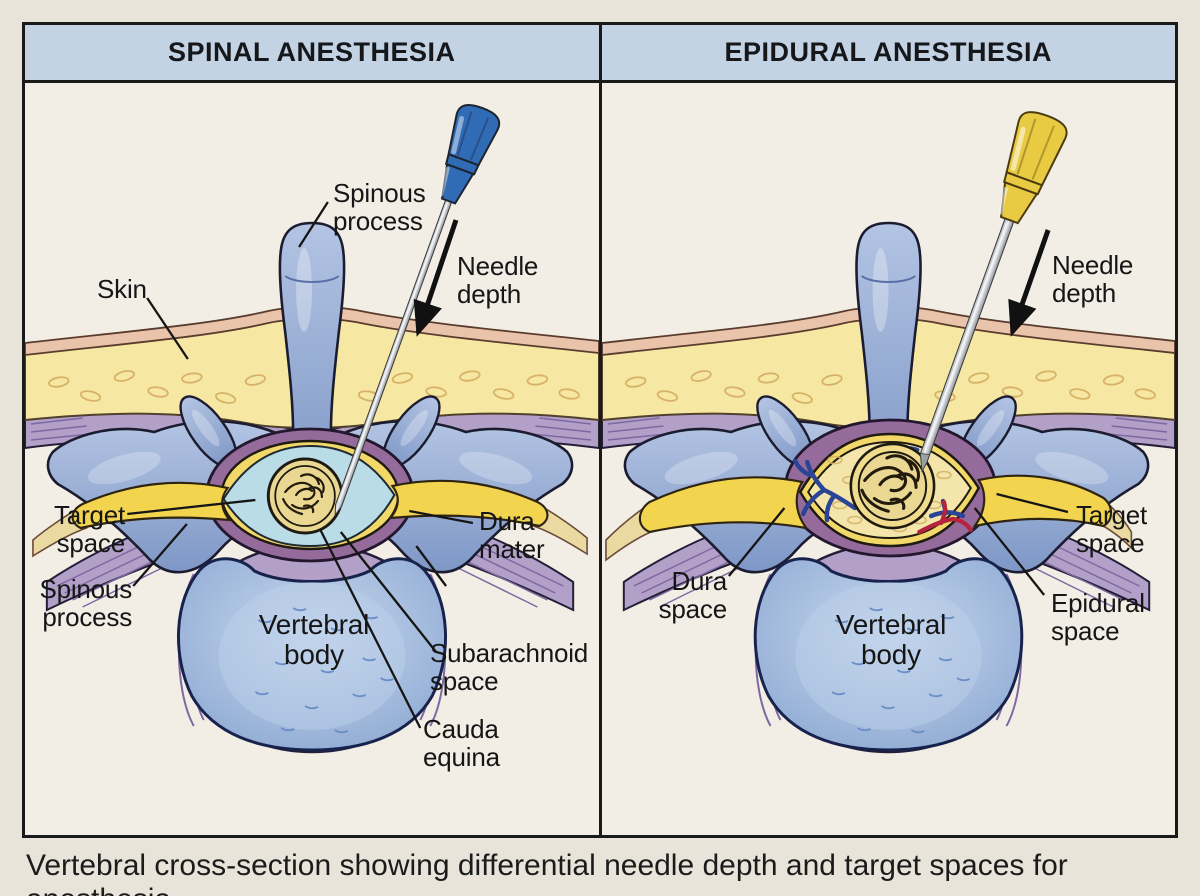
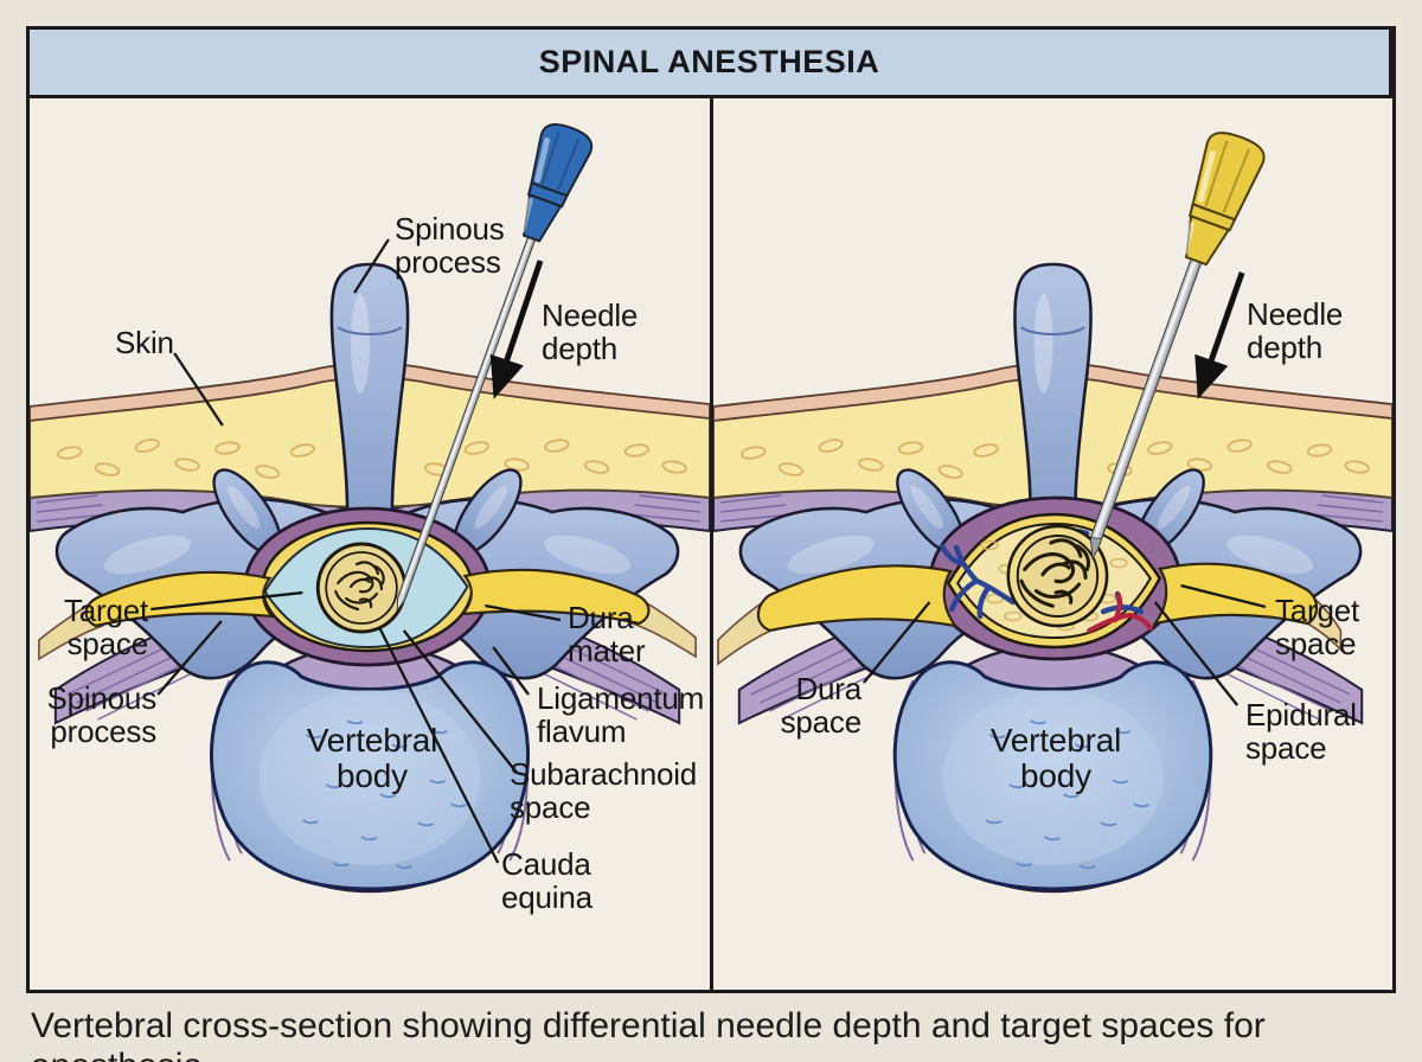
  SPINAL ANESTHESIA
- EPIDURAL ANESTHESIA
  Spinous
  process
  Skin
  Needle
  depth
  Target
  space
  Spinous
  process
  Vertebral
  body
  Dura
  mater
+ Ligamentum
+ flavum
  Subarachnoid
  space
  Cauda
  equina
  Needle
  depth
  Dura
  space
  Vertebral
  body
  Target
  space
  Epidural
  space
  Vertebral cross-section showing differential needle depth and target spaces for
